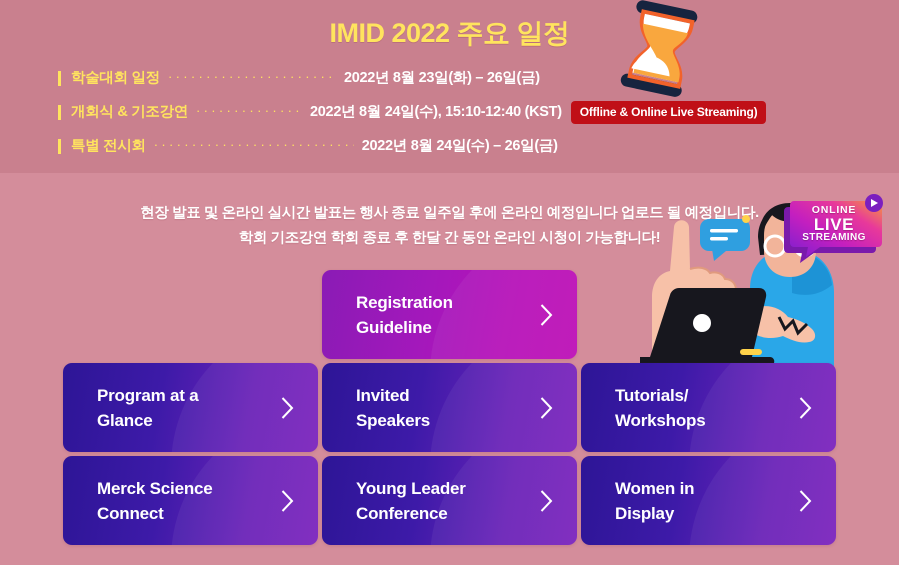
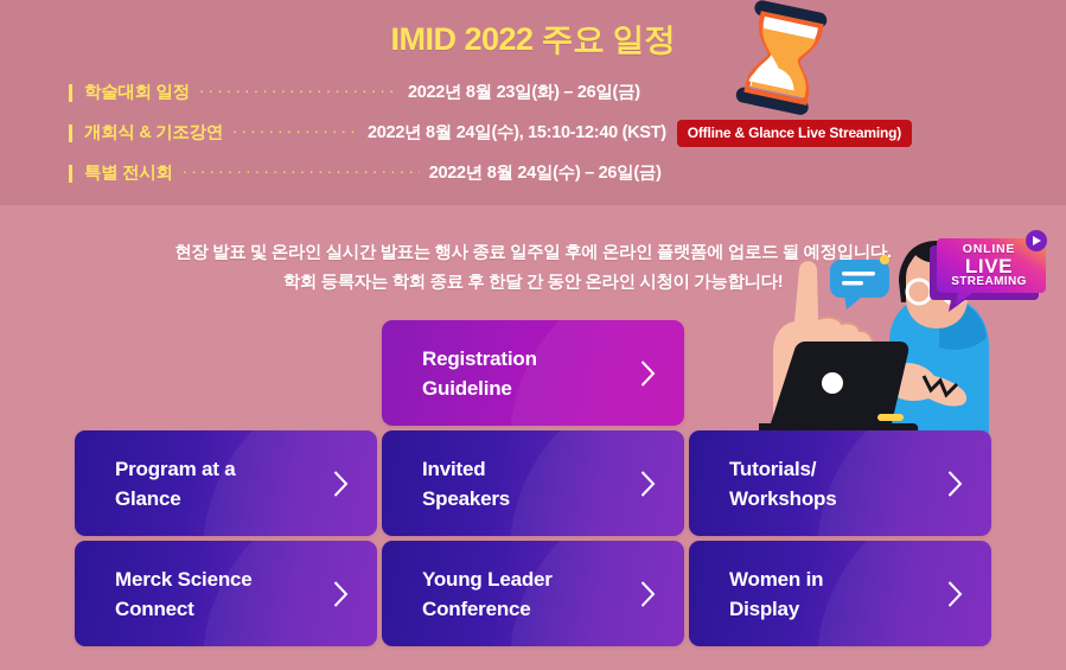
  IMID 2022 주요 일정
  학술대회 일정
  2022년 8월 23일(화) – 26일(금)
  개회식 & 기조강연
  2022년 8월 24일(수), 15:10-12:40 (KST)
- Offline & Online Live Streaming)
+ Offline & Glance Live Streaming)
  특별 전시회
  2022년 8월 24일(수) – 26일(금)
- 현장 발표 및 온라인 실시간 발표는 행사 종료 일주일 후에 온라인 예정입니다 업로드 될 예정입니다.
+ 현장 발표 및 온라인 실시간 발표는 행사 종료 일주일 후에 온라인 플랫폼에 업로드 될 예정입니다.
- 학회 기조강연 학회 종료 후 한달 간 동안 온라인 시청이 가능합니다!
+ 학회 등록자는 학회 종료 후 한달 간 동안 온라인 시청이 가능합니다!
  ONLINE
  LIVE
  STREAMING
  Registration
  Guideline
  Program at a
  Glance
  Invited
  Speakers
  Tutorials/
  Workshops
  Merck Science
  Connect
  Young Leader
  Conference
  Women in
  Display
